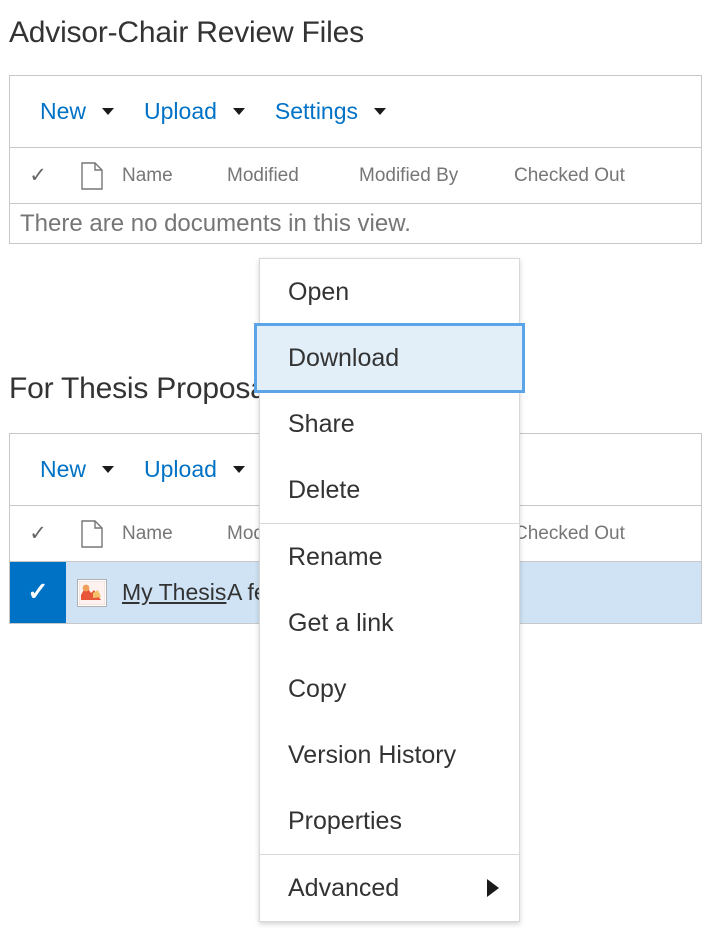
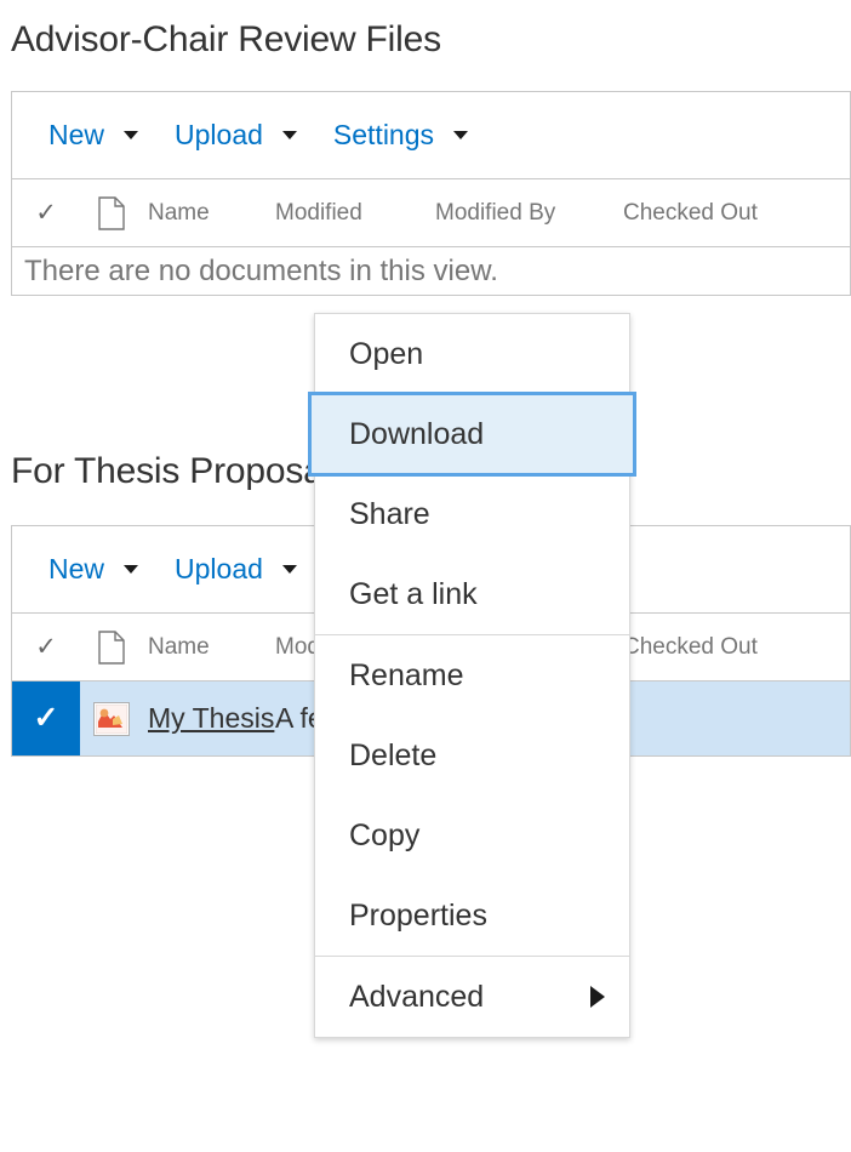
  Advisor-Chair Review Files
  New
  Upload
  Settings
  ✓
  Name
  Modified
  Modified By
  Checked Out
  There are no documents in this view.
  For Thesis Propos
  New
  Upload
  ✓
  Name
  Checked Out
  ✓
  My Thesis
  Open
  Download
  Share
- Delete
+ Get a link
  Rename
- Get a link
+ Delete
  Copy
- Version History
  Properties
  Advanced
